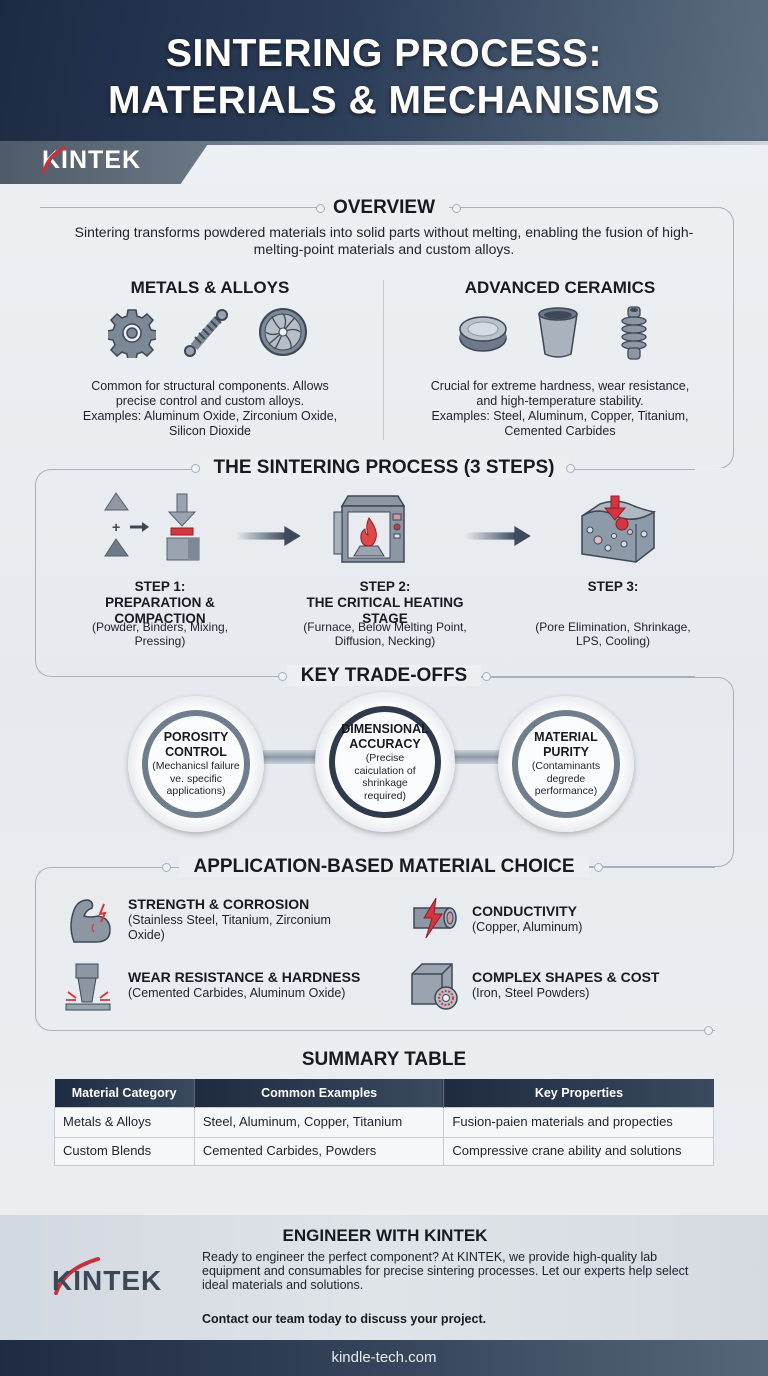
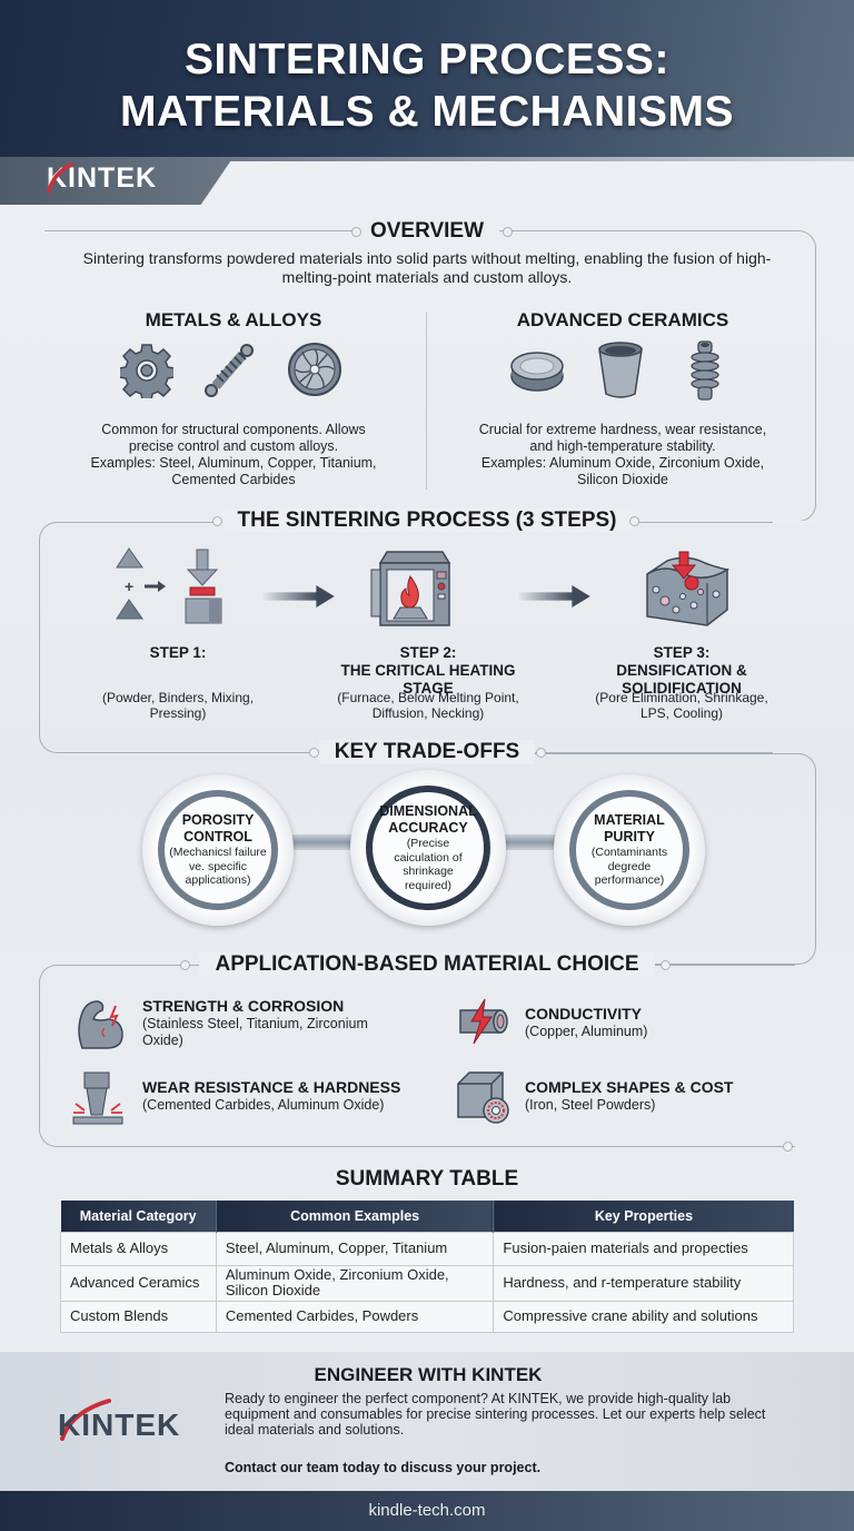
  SINTERING PROCESS:
  MATERIALS & MECHANISMS
  INTEK
  OVERVIEW
  Sintering transforms powdered materials into solid parts without melting, enabling the fusion of high-melting-point materials and custom alloys.
  METALS & ALLOYS
  ADVANCED CERAMICS
  Common for structural components. Allows precise control and custom alloys.
- Examples: Aluminum Oxide, Zirconium Oxide, Silicon Dioxide
+ Examples: Steel, Aluminum, Copper, Titanium, Cemented Carbides
  Crucial for extreme hardness, wear resistance, and high-temperature stability.
- Examples: Steel, Aluminum, Copper, Titanium, Cemented Carbides
+ Examples: Aluminum Oxide, Zirconium Oxide, Silicon Dioxide
  THE SINTERING PROCESS (3 STEPS)
  +
  STEP 1:
- PREPARATION & COMPACTION
  (Powder, Binders, Mixing, Pressing)
  STEP 2:
  THE CRITICAL HEATING STAGE
  (Furnace, Below Melting Point, Diffusion, Necking)
  STEP 3:
+ DENSIFICATION & SOLIDIFICATION
  (Pore Elimination, Shrinkage, LPS, Cooling)
  KEY TRADE-OFFS
  POROSITY CONTROL
  (Mechanicsl failure ve. specific applications)
  DIMENSIONAL ACCURACY
  (Precise caiculation of shrinkage required)
  MATERIAL PURITY
  (Contaminants degrede performance)
  APPLICATION-BASED MATERIAL CHOICE
  STRENGTH & CORROSION
  (Stainless Steel, Titanium, Zirconium Oxide)
  CONDUCTIVITY
  (Copper, Aluminum)
  WEAR RESISTANCE & HARDNESS
  (Cemented Carbides, Aluminum Oxide)
  COMPLEX SHAPES & COST
  (Iron, Steel Powders)
  SUMMARY TABLE
  Material Category	Common Examples	Key Properties
  Metals & Alloys	Steel, Aluminum, Copper, Titanium	Fusion-paien materials and propecties
+ Advanced Ceramics	Aluminum Oxide, Zirconium Oxide, Silicon Dioxide	Hardness, and r-temperature stability
  Custom Blends	Cemented Carbides, Powders	Compressive crane ability and solutions
  KINTEK
  ENGINEER WITH KINTEK
  Ready to engineer the perfect component? At KINTEK, we provide high-quality lab equipment and consumables for precise sintering processes. Let our experts help select ideal materials and solutions.
  Contact our team today to discuss your project.
  kindle-tech.com
